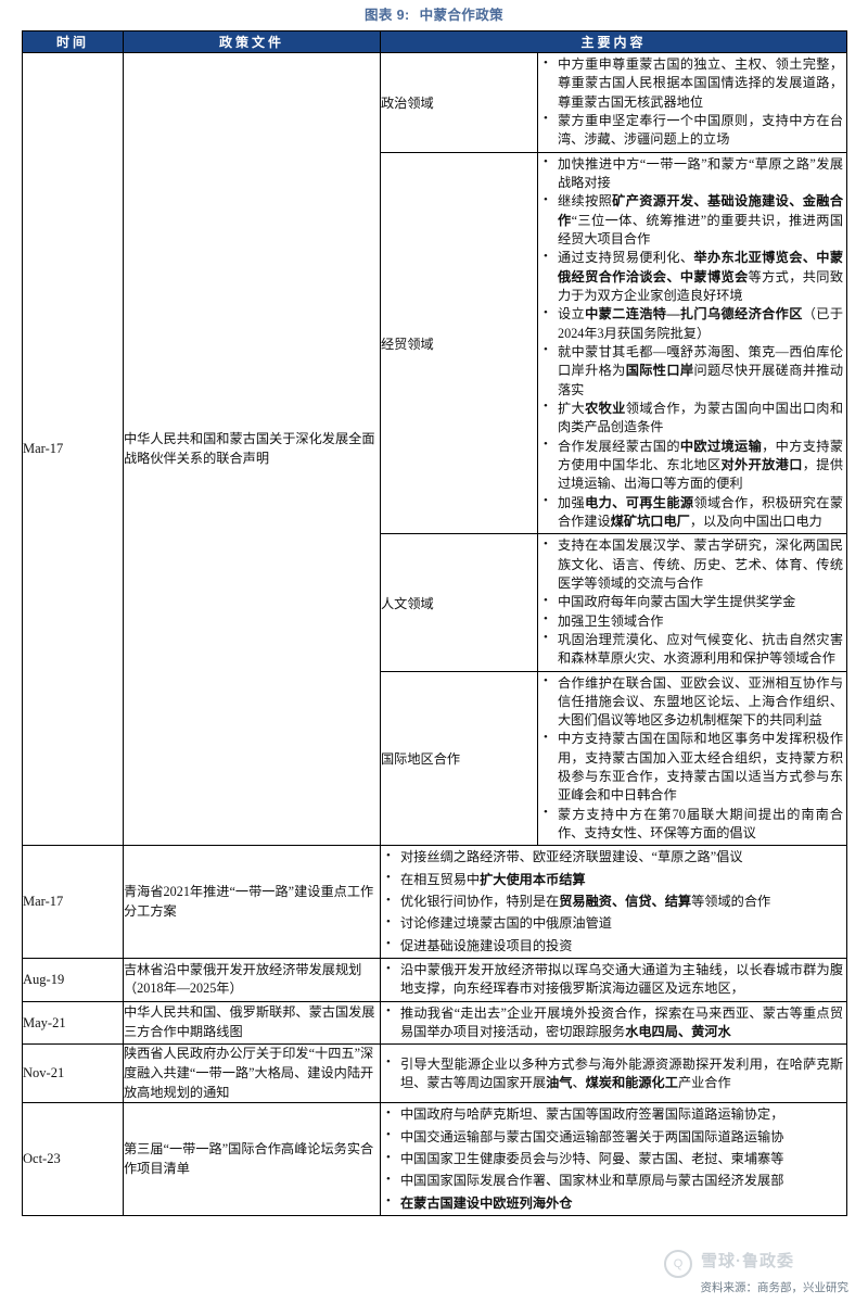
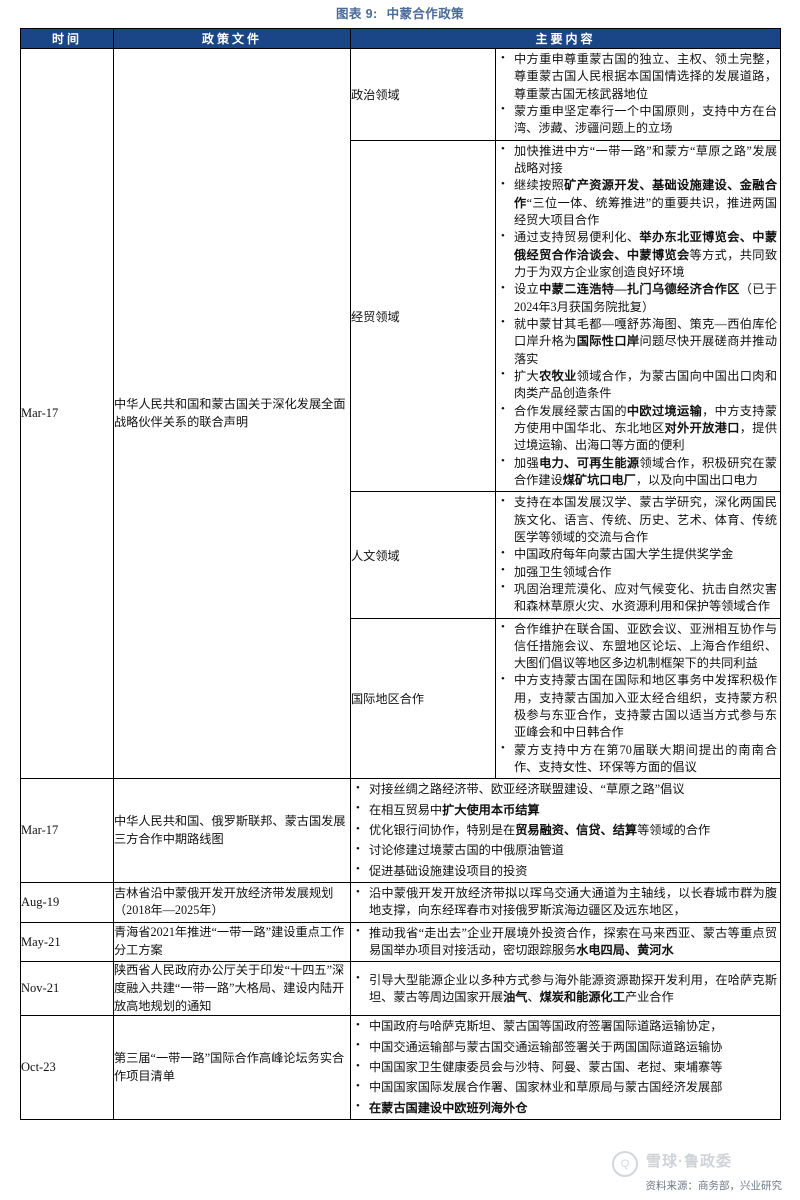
  图表 9: 中蒙合作政策
  时间	政策文件	主要内容
  Mar-17	中华人民共和国和蒙古国关于深化发展全面战略伙伴关系的联合声明	政治领域	中方重申尊重蒙古国的独立、主权、领土完整，尊重蒙古国人民根据本国国情选择的发展道路，尊重蒙古国无核武器地位 蒙方重申坚定奉行一个中国原则，支持中方在台湾、涉藏、涉疆问题上的立场
  经贸领域	加快推进中方“一带一路”和蒙方“草原之路”发展战略对接 继续按照矿产资源开发、基础设施建设、金融合作“三位一体、统筹推进”的重要共识，推进两国经贸大项目合作 通过支持贸易便利化、举办东北亚博览会、中蒙俄经贸合作洽谈会、中蒙博览会等方式，共同致力于为双方企业家创造良好环境 设立中蒙二连浩特—扎门乌德经济合作区（已于2024年3月获国务院批复） 就中蒙甘其毛都—嘎舒苏海图、策克—西伯库伦口岸升格为国际性口岸问题尽快开展磋商并推动落实 扩大农牧业领域合作，为蒙古国向中国出口肉和肉类产品创造条件 合作发展经蒙古国的中欧过境运输，中方支持蒙方使用中国华北、东北地区对外开放港口，提供过境运输、出海口等方面的便利 加强电力、可再生能源领域合作，积极研究在蒙合作建设煤矿坑口电厂，以及向中国出口电力
  人文领域	支持在本国发展汉学、蒙古学研究，深化两国民族文化、语言、传统、历史、艺术、体育、传统医学等领域的交流与合作 中国政府每年向蒙古国大学生提供奖学金 加强卫生领域合作 巩固治理荒漠化、应对气候变化、抗击自然灾害和森林草原火灾、水资源利用和保护等领域合作
  国际地区合作	合作维护在联合国、亚欧会议、亚洲相互协作与信任措施会议、东盟地区论坛、上海合作组织、大图们倡议等地区多边机制框架下的共同利益 中方支持蒙古国在国际和地区事务中发挥积极作用，支持蒙古国加入亚太经合组织，支持蒙方积极参与东亚合作，支持蒙古国以适当方式参与东亚峰会和中日韩合作 蒙方支持中方在第70届联大期间提出的南南合作、支持女性、环保等方面的倡议
- Mar-17	青海省2021年推进“一带一路”建设重点工作分工方案	对接丝绸之路经济带、欧亚经济联盟建设、“草原之路”倡议 在相互贸易中扩大使用本币结算 优化银行间协作，特别是在贸易融资、信贷、结算等领域的合作 讨论修建过境蒙古国的中俄原油管道 促进基础设施建设项目的投资
+ Mar-17	中华人民共和国、俄罗斯联邦、蒙古国发展三方合作中期路线图	对接丝绸之路经济带、欧亚经济联盟建设、“草原之路”倡议 在相互贸易中扩大使用本币结算 优化银行间协作，特别是在贸易融资、信贷、结算等领域的合作 讨论修建过境蒙古国的中俄原油管道 促进基础设施建设项目的投资
  Aug-19	吉林省沿中蒙俄开发开放经济带发展规划（2018年—2025年）	沿中蒙俄开发开放经济带拟以珲乌交通大通道为主轴线，以长春城市群为腹地支撑，向东经珲春市对接俄罗斯滨海边疆区及远东地区，
- May-21	中华人民共和国、俄罗斯联邦、蒙古国发展三方合作中期路线图	推动我省“走出去”企业开展境外投资合作，探索在马来西亚、蒙古等重点贸易国举办项目对接活动，密切跟踪服务水电四局、黄河水
+ May-21	青海省2021年推进“一带一路”建设重点工作分工方案	推动我省“走出去”企业开展境外投资合作，探索在马来西亚、蒙古等重点贸易国举办项目对接活动，密切跟踪服务水电四局、黄河水
  Nov-21	陕西省人民政府办公厅关于印发“十四五”深度融入共建“一带一路”大格局、建设内陆开放高地规划的通知	引导大型能源企业以多种方式参与海外能源资源勘探开发利用，在哈萨克斯坦、蒙古等周边国家开展油气、煤炭和能源化工产业合作
  Oct-23	第三届“一带一路”国际合作高峰论坛务实合作项目清单	中国政府与哈萨克斯坦、蒙古国等国政府签署国际道路运输协定， 中国交通运输部与蒙古国交通运输部签署关于两国国际道路运输协 中国国家卫生健康委员会与沙特、阿曼、蒙古国、老挝、柬埔寨等 中国国家国际发展合作署、国家林业和草原局与蒙古国经济发展部 在蒙古国建设中欧班列海外仓
  Q
  雪球·鲁政委
  资料来源：商务部，兴业研究
